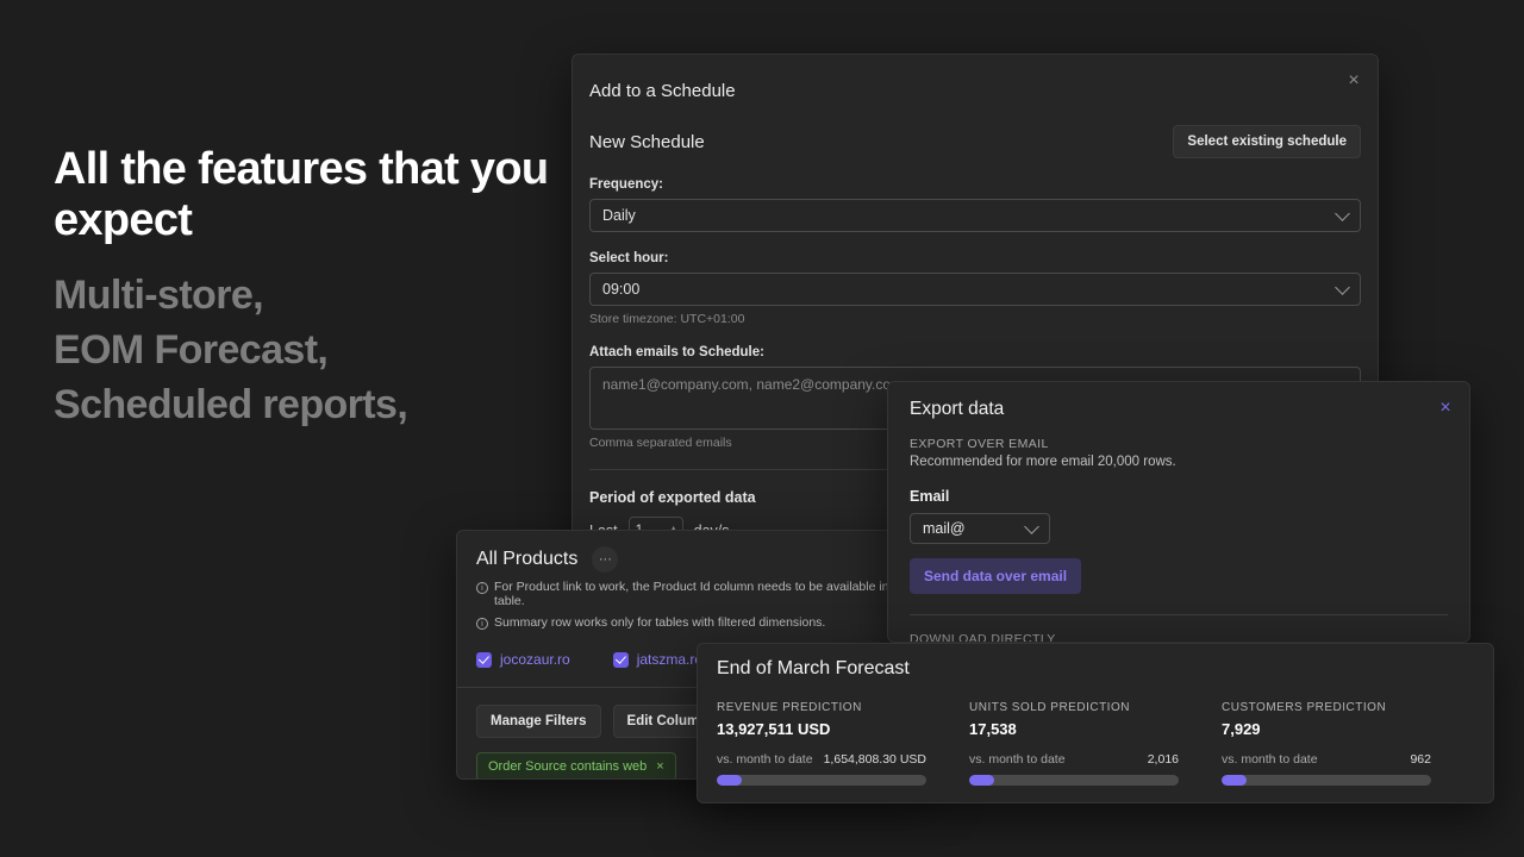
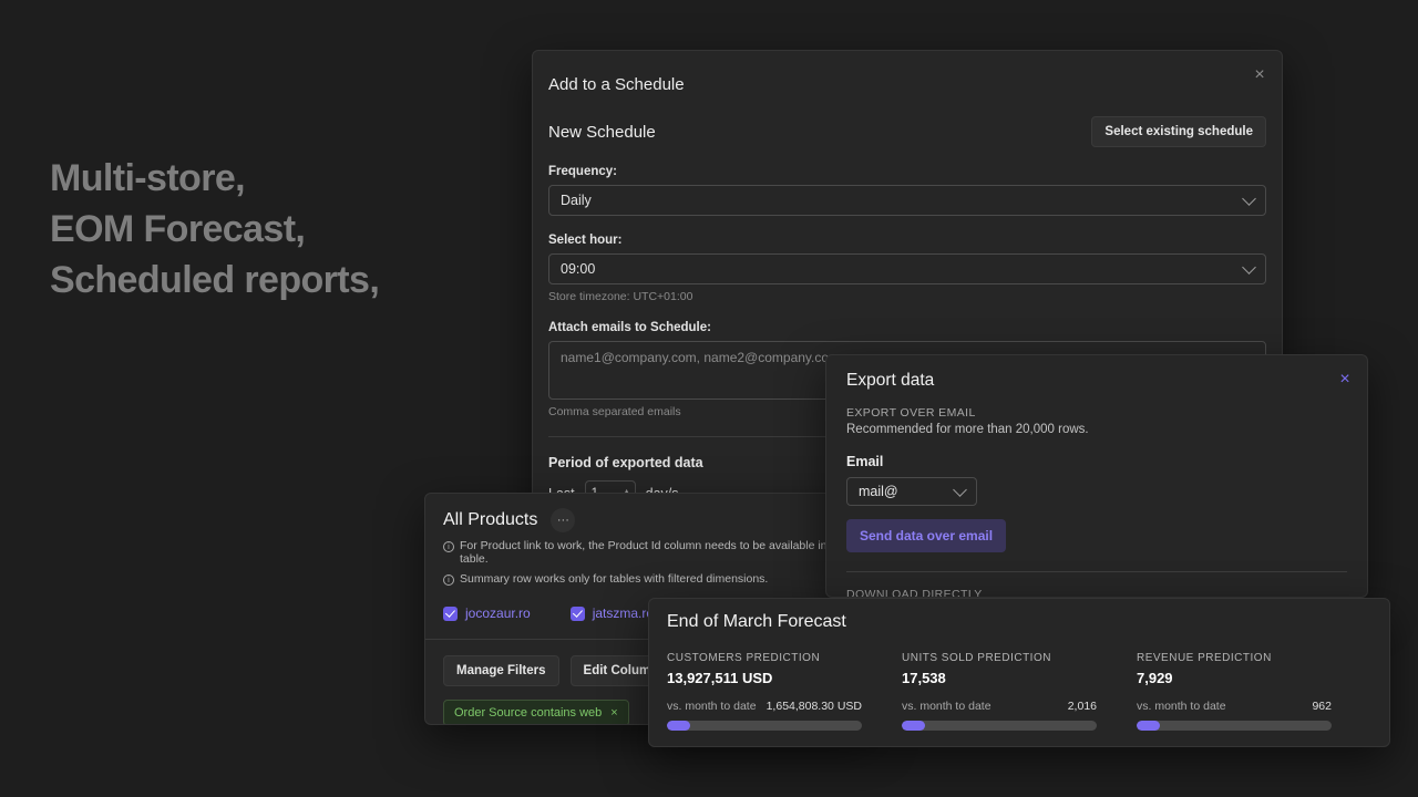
- All the features that you expect
  Multi-store,
  EOM Forecast,
  Scheduled reports,
  ×
  Add to a Schedule
  New Schedule
  Select existing schedule
  Frequency:
  Daily
  Select hour:
  09:00
  Store timezone: UTC+01:00
  Attach emails to Schedule:
  name1@company.com, name2@company.c
  Comma separated emails
  Period of exported data
  ▴
  All Products
  ···
  i
  For Product link to work, the Product Id column needs to be available in table.
  i
  Summary row works only for tables with filtered dimensions.
  jocozaur.ro
  jatszma.r
  Manage Filters
  Edit Colum
  Order Source contains web
  ×
  ×
  Export data
  EXPORT OVER EMAIL
- Recommended for more email 20,000 rows.
+ Recommended for more than 20,000 rows.
  Email
  mail@
  Send data over email
  DOWNLOAD DIRECTLY
  End of March Forecast
- REVENUE PREDICTION
+ CUSTOMERS PREDICTION
  13,927,511 USD
  vs. month to date
  1,654,808.30 USD
  UNITS SOLD PREDICTION
  17,538
  vs. month to date
  2,016
- CUSTOMERS PREDICTION
+ REVENUE PREDICTION
  7,929
  vs. month to date
  962
